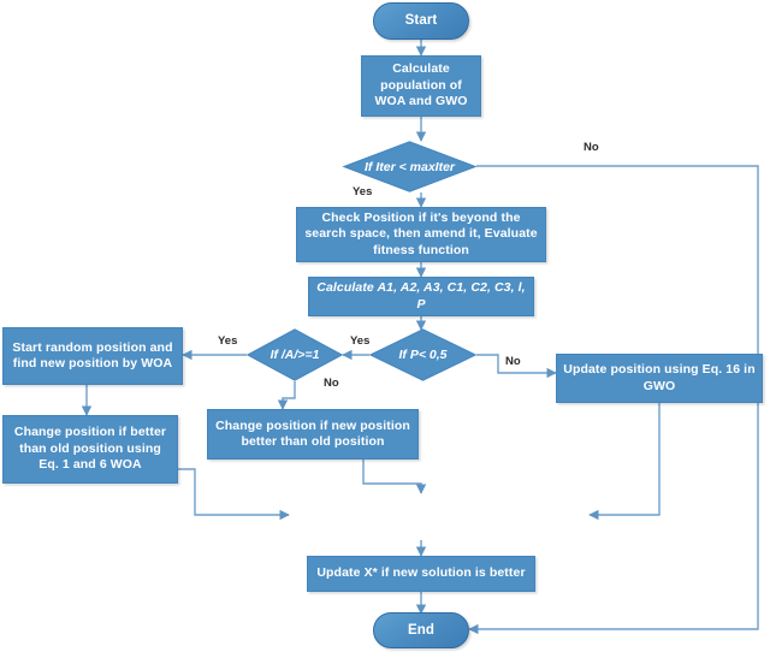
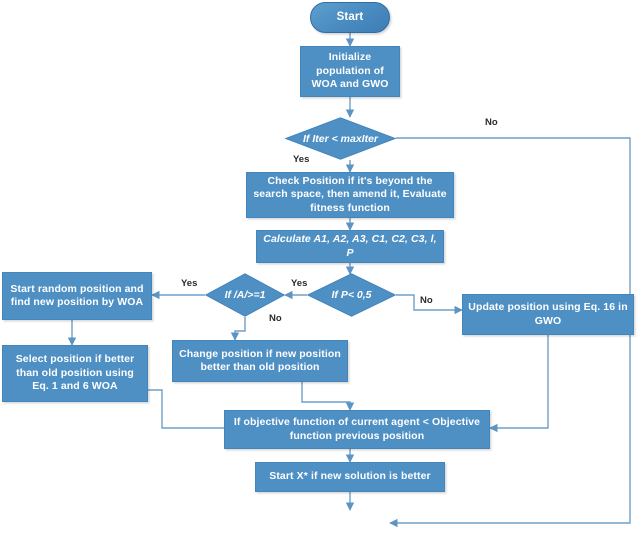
  Start
- Calculate population of WOA and GWO
+ Initialize population of WOA and GWO
  If Iter < maxIter
  Check Position if it's beyond the search space, then amend it, Evaluate fitness function
  Calculate A1, A2, A3, C1, C2, C3, l, P
  If /A/>=1
  If P< 0,5
  Start random position and find new position by WOA
- Change position if better than old position using Eq. 1 and 6 WOA
+ Select position if better than old position using Eq. 1 and 6 WOA
  Change position if new position better than old position
  Update position using Eq. 16 in GWO
+ If objective function of current agent < Objective function previous position
- Update X* if new solution is better
+ Start X* if new solution is better
- End
  No
  Yes
  Yes
  No
  Yes
  No
